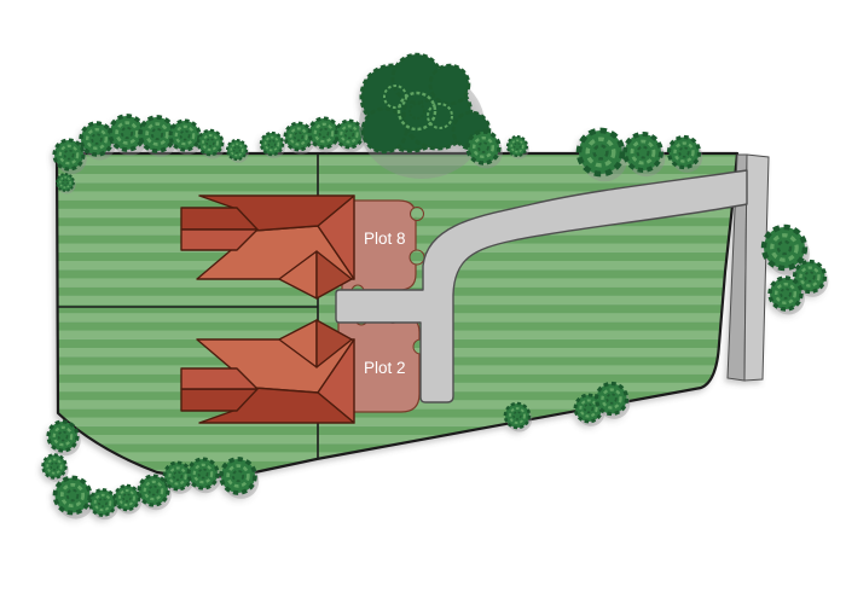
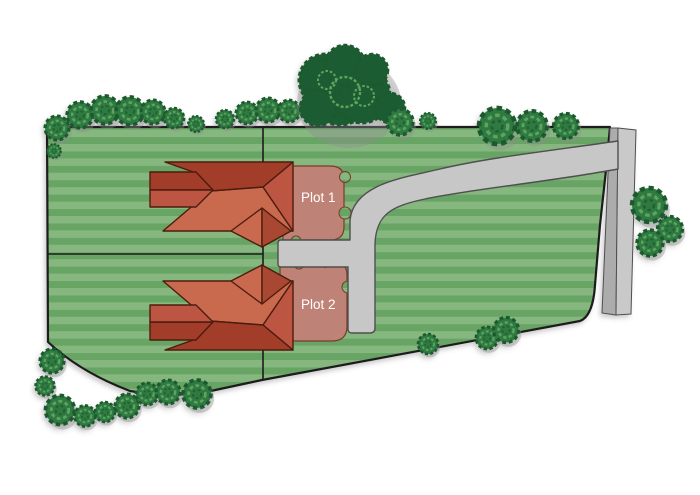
- Plot 8
+ Plot 1
  Plot 2
